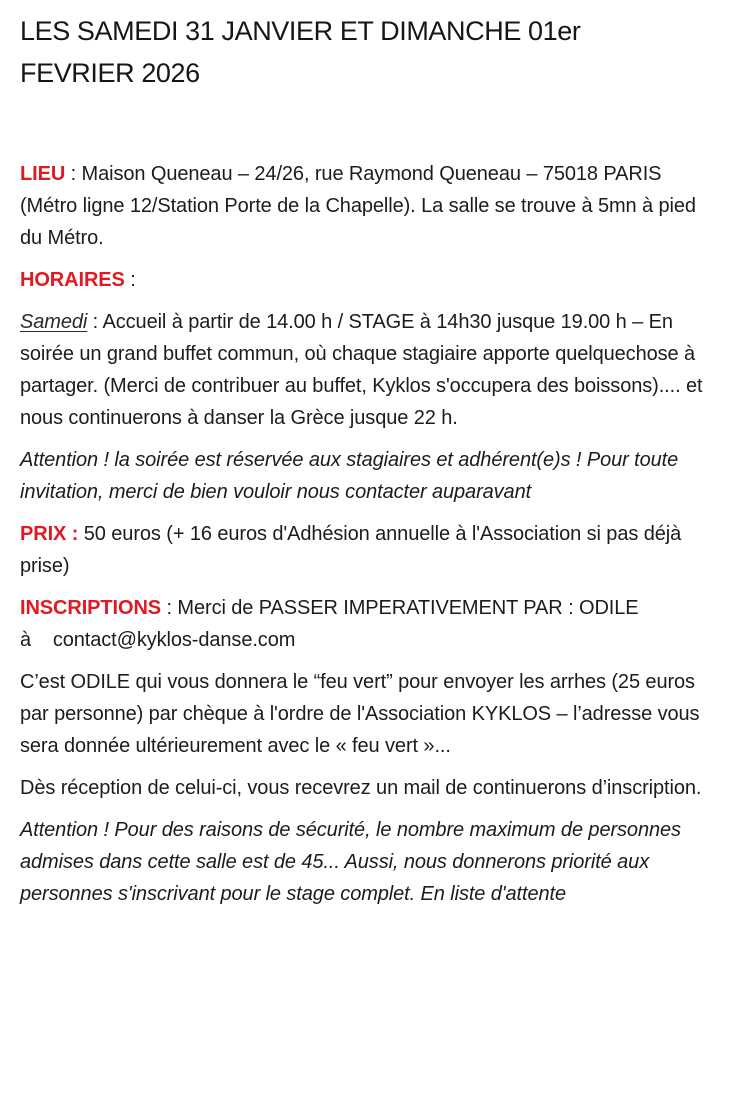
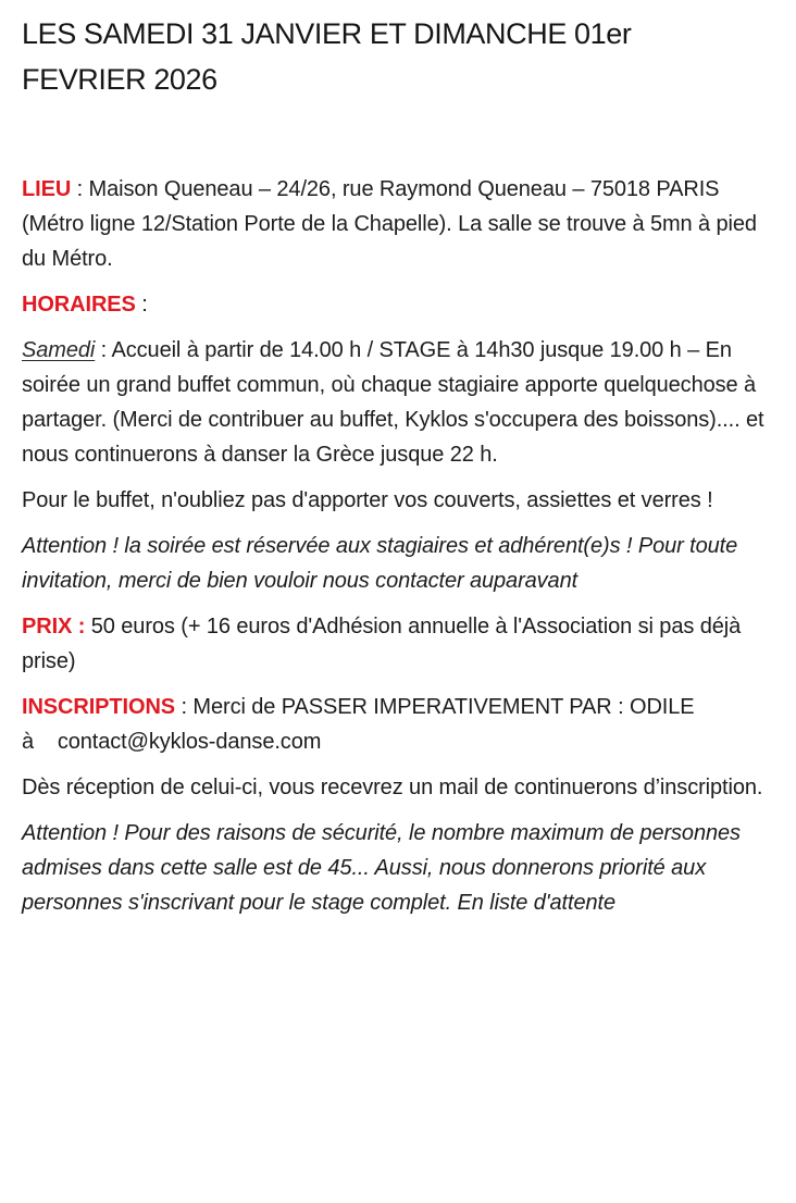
  LES SAMEDI 31 JANVIER ET DIMANCHE 01er
  FEVRIER 2026
  LIEU : Maison Queneau – 24/26, rue Raymond Queneau – 75018 PARIS (Métro ligne 12/Station Porte de la Chapelle). La salle se trouve à 5mn à pied du Métro.
  HORAIRES :
  Samedi : Accueil à partir de 14.00 h / STAGE à 14h30 jusque 19.00 h – En soirée un grand buffet commun, où chaque stagiaire apporte quelquechose à partager. (Merci de contribuer au buffet, Kyklos s'occupera des boissons).... et nous continuerons à danser la Grèce jusque 22 h.
+ Pour le buffet, n'oubliez pas d'apporter vos couverts, assiettes et verres !
  Attention ! la soirée est réservée aux stagiaires et adhérent(e)s ! Pour toute invitation, merci de bien vouloir nous contacter auparavant
  PRIX : 50 euros (+ 16 euros d'Adhésion annuelle à l'Association si pas déjà prise)
  INSCRIPTIONS : Merci de PASSER IMPERATIVEMENT PAR : ODILE à contact@kyklos-danse.com
- C’est ODILE qui vous donnera le “feu vert” pour envoyer les arrhes (25 euros par personne) par chèque à l'ordre de l'Association KYKLOS – l’adresse vous sera donnée ultérieurement avec le « feu vert »...
  Dès réception de celui-ci, vous recevrez un mail de continuerons d’inscription.
  Attention ! Pour des raisons de sécurité, le nombre maximum de personnes admises dans cette salle est de 45... Aussi, nous donnerons priorité aux personnes s'inscrivant pour le stage complet. En liste d'attente
